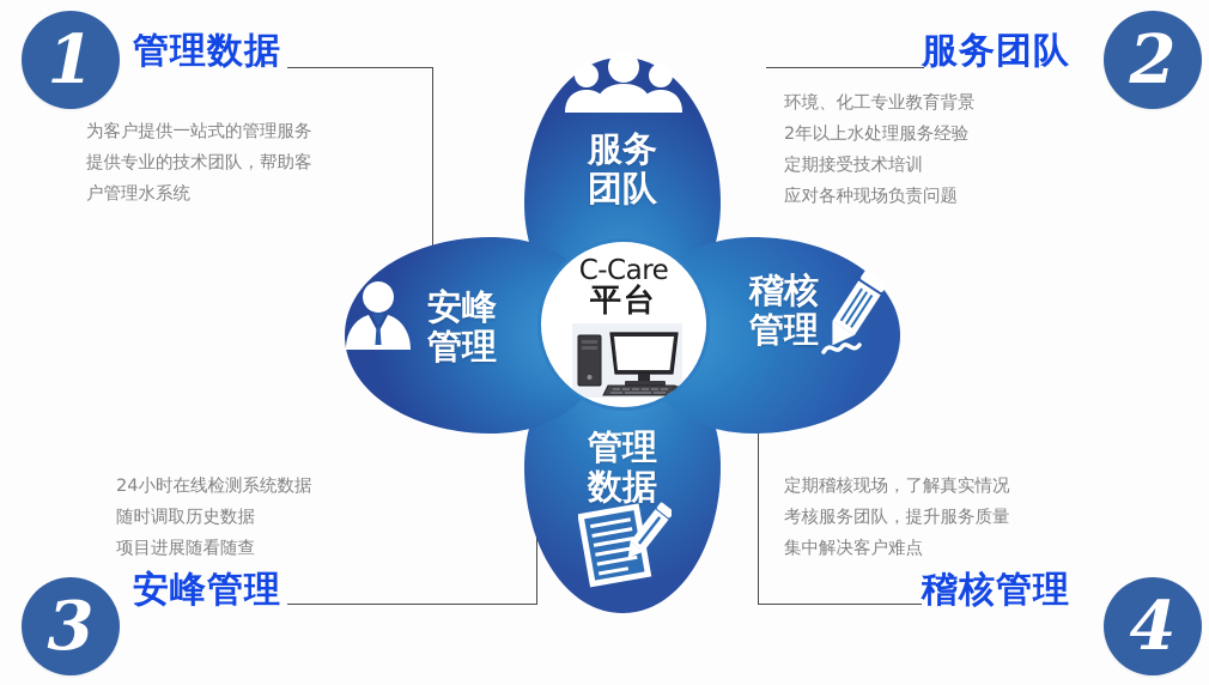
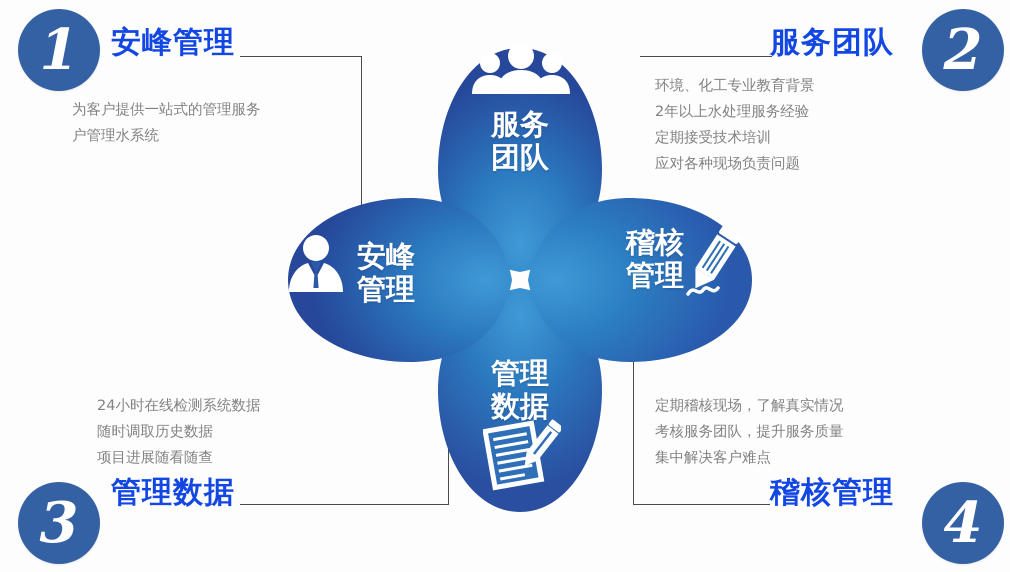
  1
  2
  3
  4
- 管理数据
+ 安峰管理
  服务团队
- 安峰管理
+ 管理数据
  稽核管理
  为客户提供一站式的管理服务
- 提供专业的技术团队，帮助客
  户管理水系统
  环境、化工专业教育背景
  2年以上水处理服务经验
  定期接受技术培训
  应对各种现场负责问题
  24小时在线检测系统数据
  随时调取历史数据
  项目进展随看随查
  定期稽核现场，了解真实情况
  考核服务团队，提升服务质量
  集中解决客户难点
  服务
  团队
  安峰
  管理
  稽核
  管理
  管理
  数据
- C-Care
- 平台
